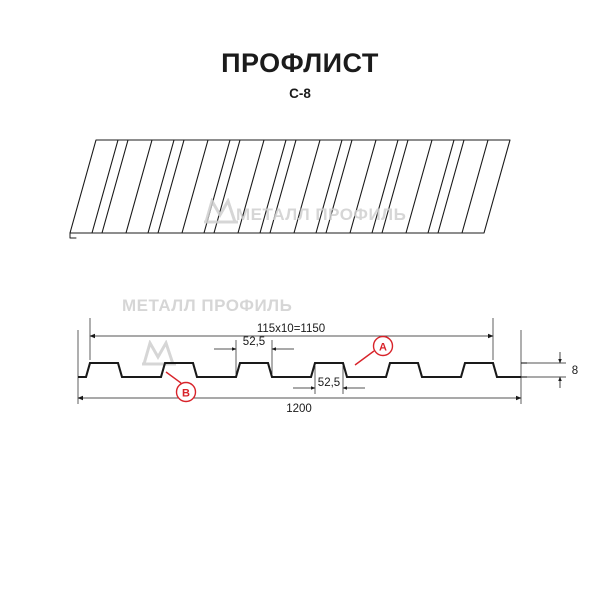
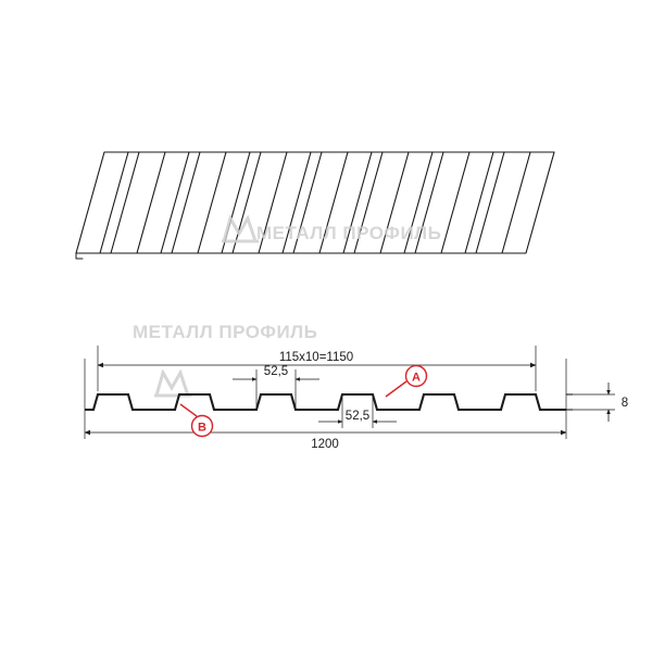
- ПРОФЛИСТ
- С-8
  МЕТАЛЛ ПРОФИЛЬ
  МЕТАЛЛ ПРОФИЛЬ
  115х10=1150
  52,5
  52,5
  1200
  8
  A
  B
